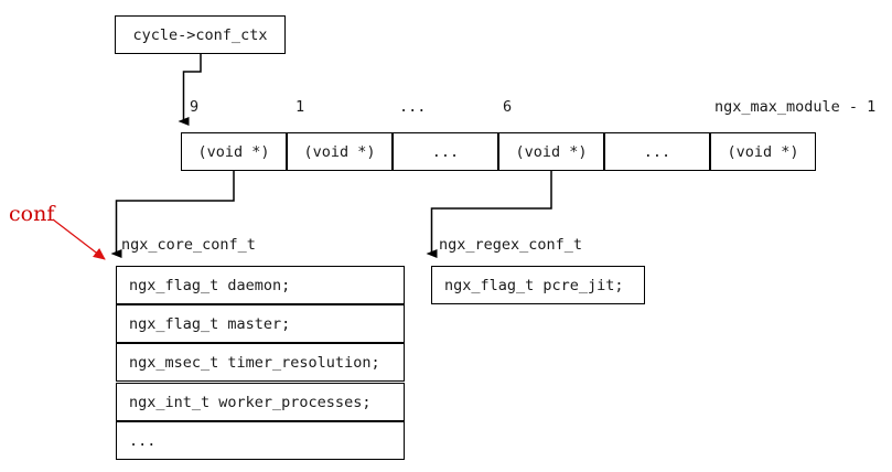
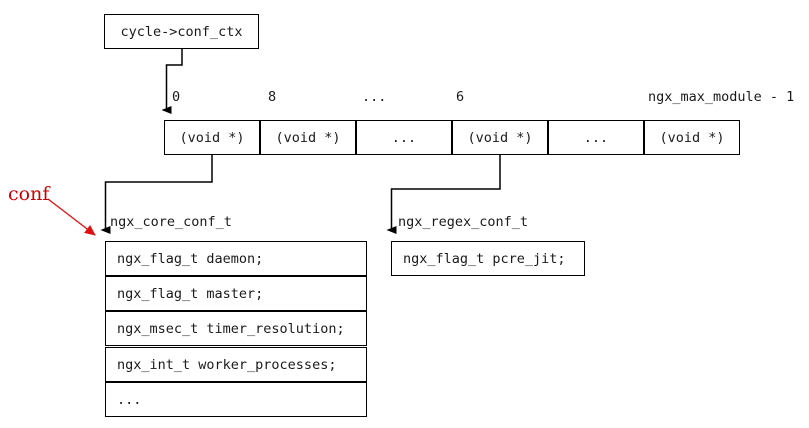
  cycle->conf_ctx
- 9
+ 0
- 1
+ 8
  ...
  6
  ngx_max_module - 1
  (void *)
  (void *)
  ...
  (void *)
  ...
  (void *)
  ngx_core_conf_t
  ngx_regex_conf_t
  ngx_flag_t daemon;
  ngx_flag_t master;
  ngx_msec_t timer_resolution;
  ngx_int_t worker_processes;
  ...
  ngx_flag_t pcre_jit;
  conf
